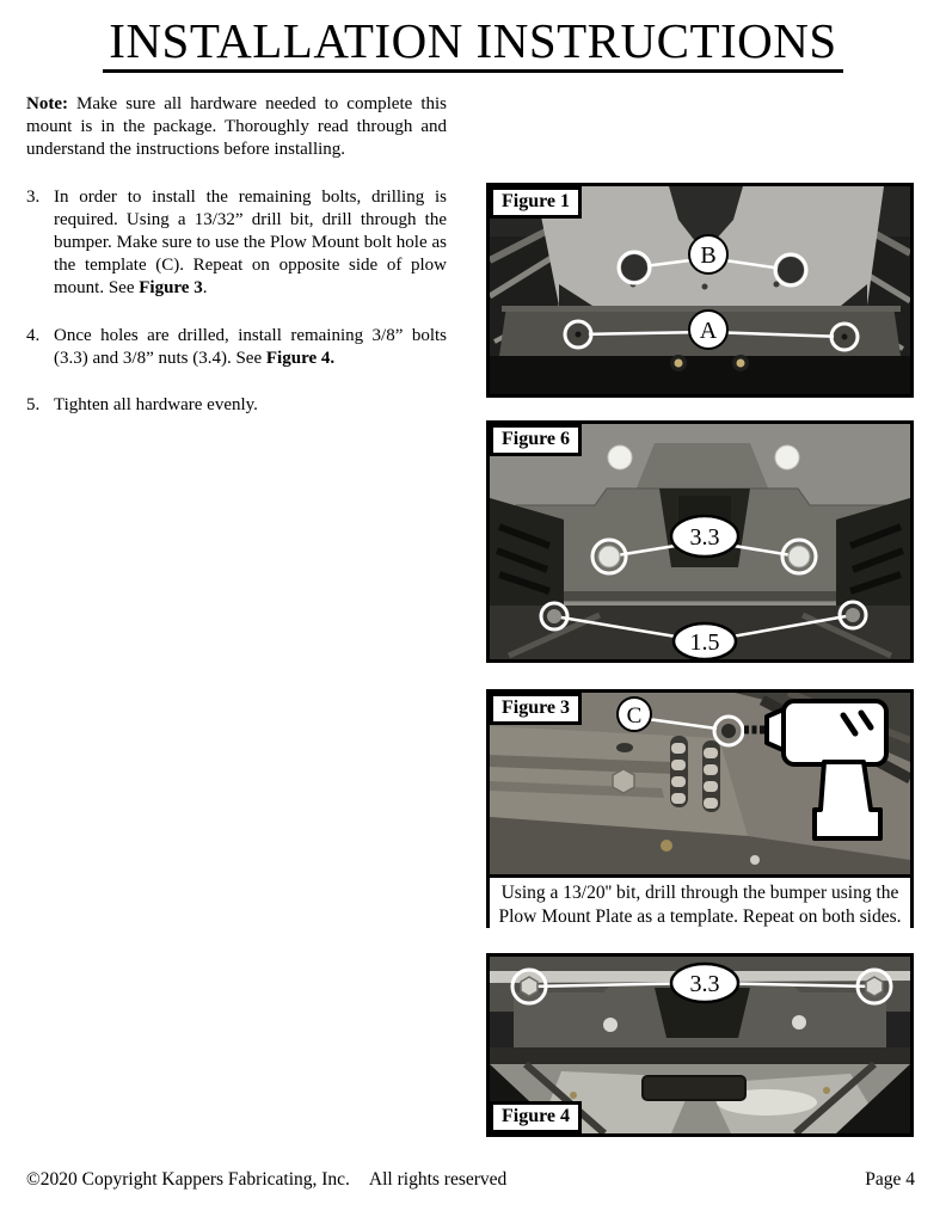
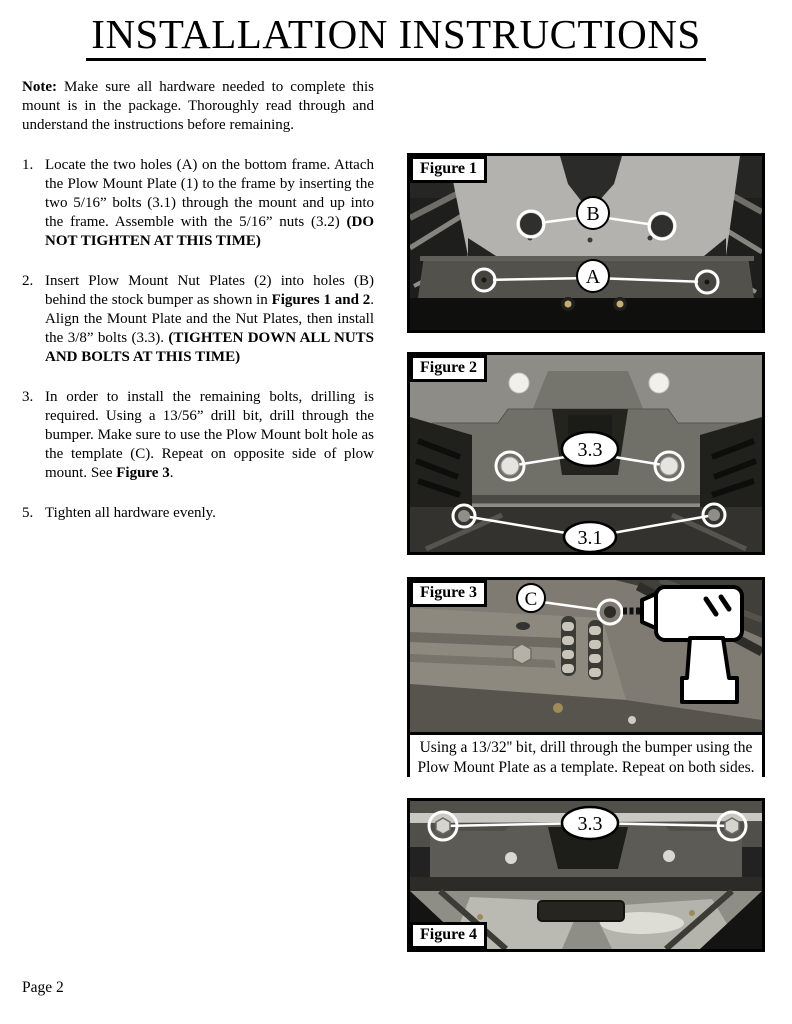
  INSTALLATION INSTRUCTIONS
- Note: Make sure all hardware needed to complete this mount is in the package. Thoroughly read through and understand the instructions before installing.
+ Note: Make sure all hardware needed to complete this mount is in the package. Thoroughly read through and understand the instructions before remaining.
+ 1.
+ Locate the two holes (A) on the bottom frame. Attach the Plow Mount Plate (1) to the frame by inserting the two 5/16” bolts (3.1) through the mount and up into the frame. Assemble with the 5/16” nuts (3.2) (DO NOT TIGHTEN AT THIS TIME)
+ 2.
+ Insert Plow Mount Nut Plates (2) into holes (B) behind the stock bumper as shown in Figures 1 and 2. Align the Mount Plate and the Nut Plates, then install the 3/8” bolts (3.3). (TIGHTEN DOWN ALL NUTS AND BOLTS AT THIS TIME)
  3.
- In order to install the remaining bolts, drilling is required. Using a 13/32” drill bit, drill through the bumper. Make sure to use the Plow Mount bolt hole as the template (C). Repeat on opposite side of plow mount. See Figure 3.
+ In order to install the remaining bolts, drilling is required. Using a 13/56” drill bit, drill through the bumper. Make sure to use the Plow Mount bolt hole as the template (C). Repeat on opposite side of plow mount. See Figure 3.
- 4.
- Once holes are drilled, install remaining 3/8” bolts (3.3) and 3/8” nuts (3.4). See Figure 4.
  5.
  Tighten all hardware evenly.
  B
  A
  Figure 1
  3.3
- 1.5
+ 3.1
- Figure 6
+ Figure 2
  C
- Using a 13/20'' bit, drill through the bumper using the Plow Mount Plate as a template. Repeat on both sides.
+ Using a 13/32'' bit, drill through the bumper using the Plow Mount Plate as a template. Repeat on both sides.
  Figure 3
  3.3
  Figure 4
- ©2020 Copyright Kappers Fabricating, Inc. All rights reserved
- Page 4
+ Page 2
